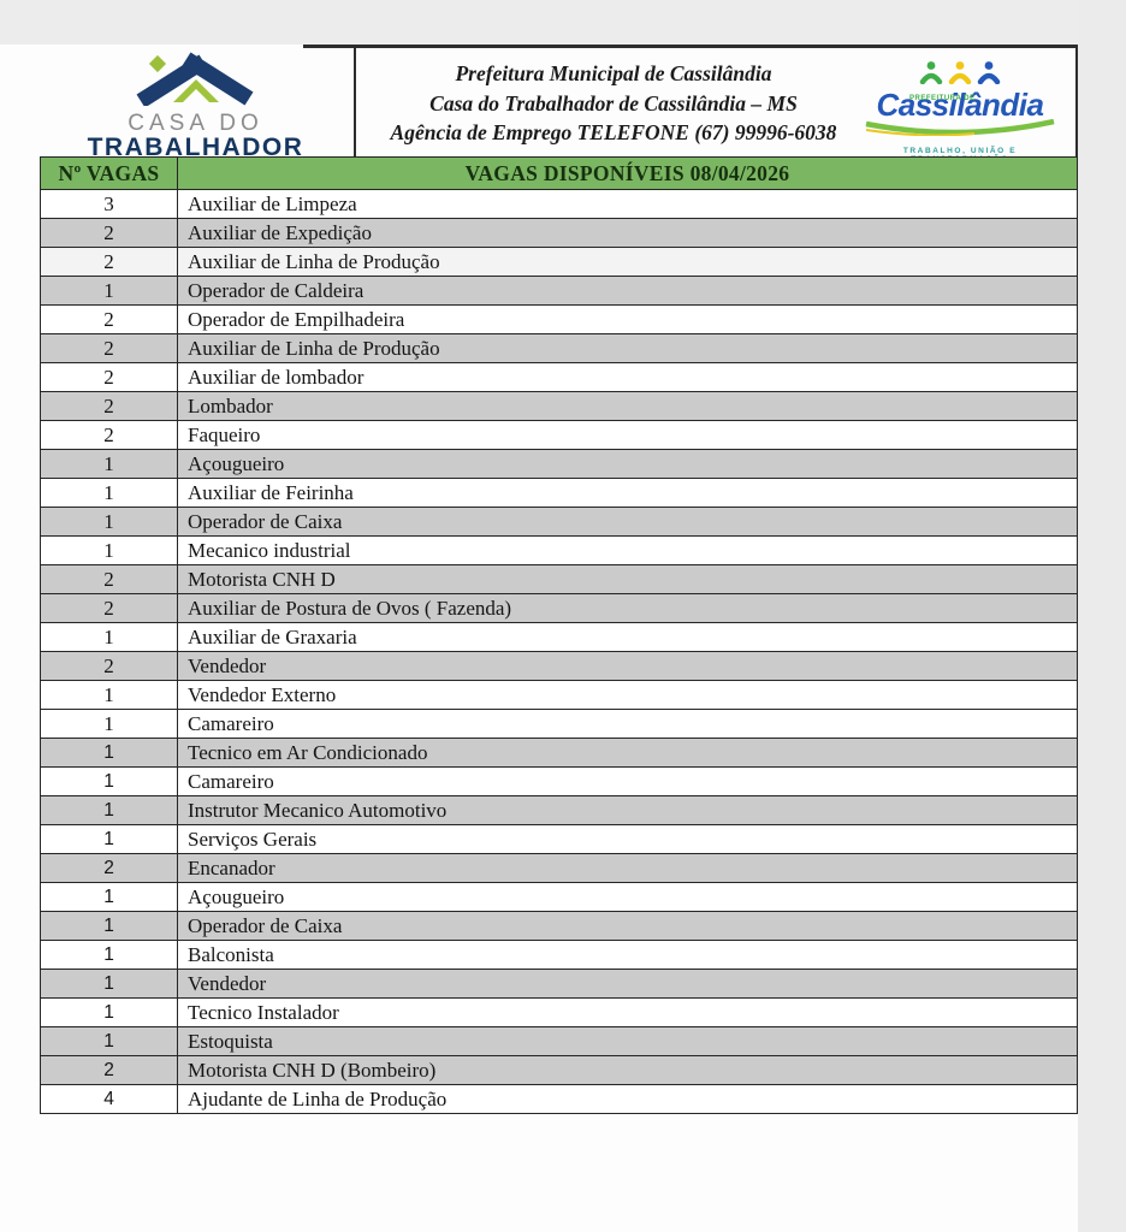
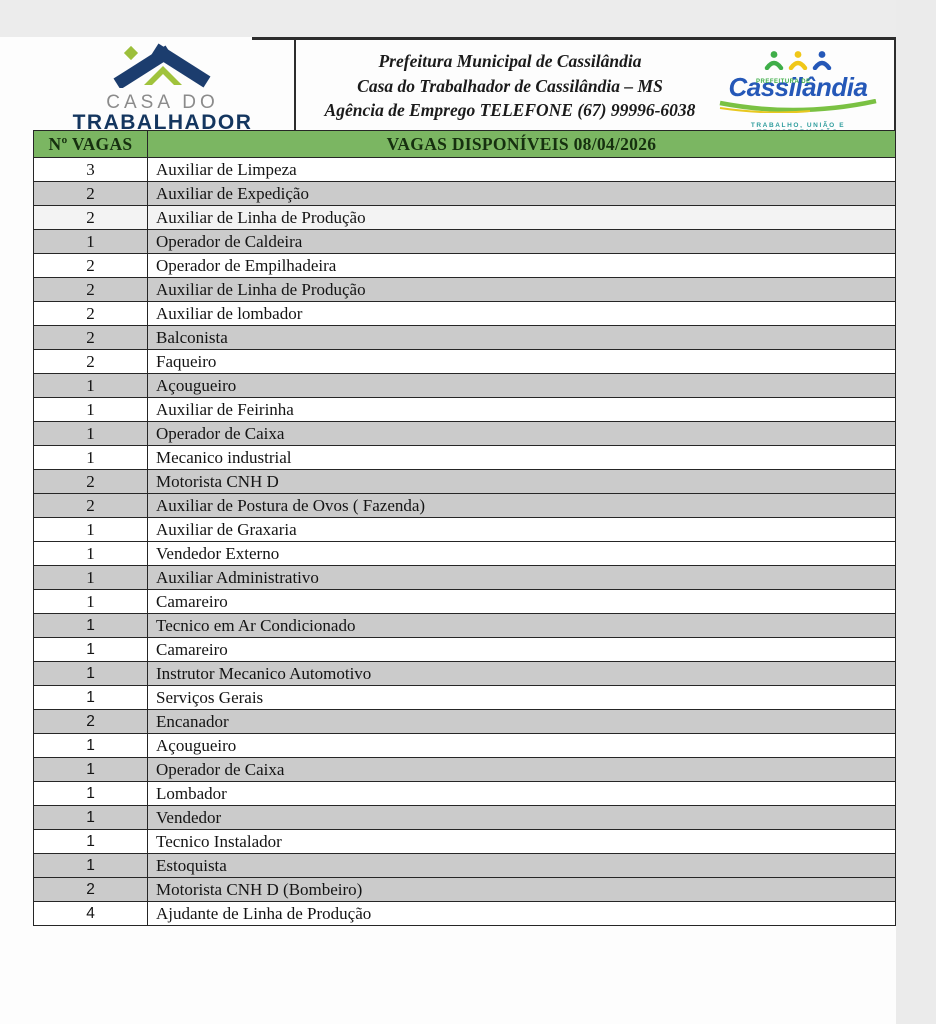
  CASA DO
  TRABALHADOR
  Prefeitura Municipal de Cassilândia
  Casa do Trabalhador de Cassilândia – MS
  Agência de Emprego TELEFONE (67) 99996-6038
  Cassilândia
  Nº VAGAS	VAGAS DISPONÍVEIS 08/04/2026
  3	Auxiliar de Limpeza
  2	Auxiliar de Expedição
  2	Auxiliar de Linha de Produção
  1	Operador de Caldeira
  2	Operador de Empilhadeira
  2	Auxiliar de Linha de Produção
  2	Auxiliar de lombador
- 2	Lombador
+ 2	Balconista
  2	Faqueiro
  1	Açougueiro
  1	Auxiliar de Feirinha
  1	Operador de Caixa
  1	Mecanico industrial
  2	Motorista CNH D
  2	Auxiliar de Postura de Ovos ( Fazenda)
  1	Auxiliar de Graxaria
- 2	Vendedor
  1	Vendedor Externo
+ 1	Auxiliar Administrativo
  1	Camareiro
  1	Tecnico em Ar Condicionado
  1	Camareiro
  1	Instrutor Mecanico Automotivo
  1	Serviços Gerais
  2	Encanador
  1	Açougueiro
  1	Operador de Caixa
- 1	Balconista
+ 1	Lombador
  1	Vendedor
  1	Tecnico Instalador
  1	Estoquista
  2	Motorista CNH D (Bombeiro)
  4	Ajudante de Linha de Produção
